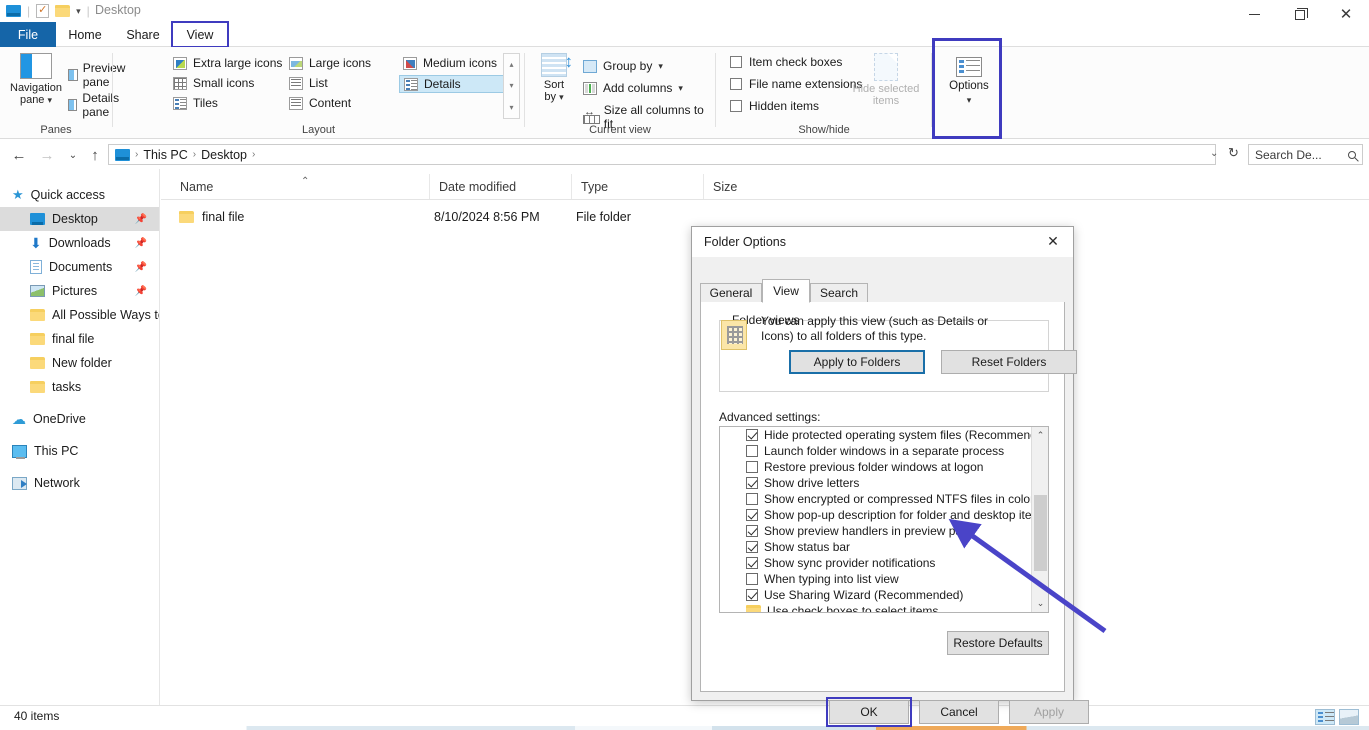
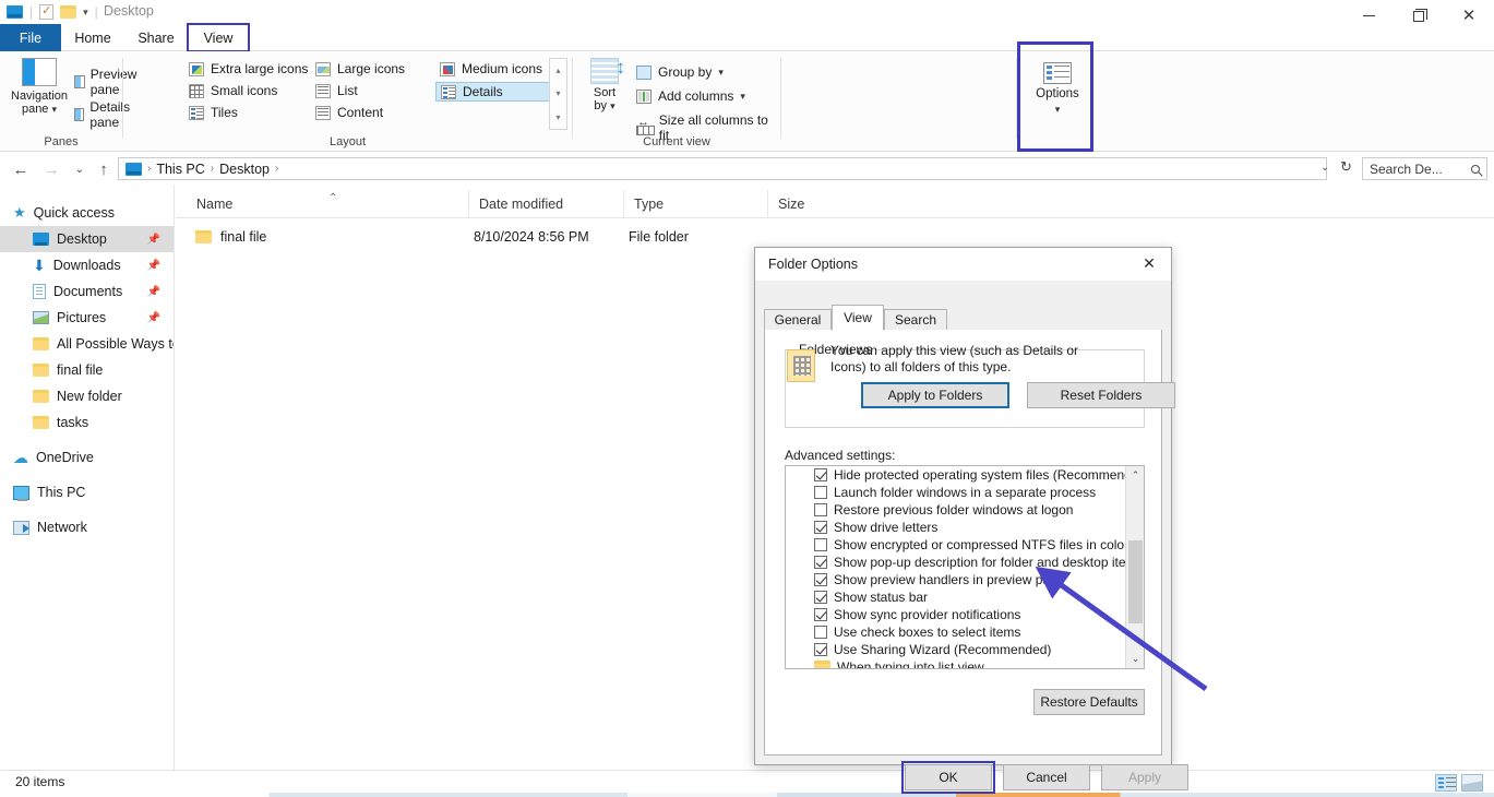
  |
  ▾
  |
  Desktop
  ✕
  File
  Home
  Share
  View
  Navigation
  pane ▾
  Preview pane
  Detais pane
  Panes
  Extra large icons
  Large icons
  Small icons
  List
  Tiles
  Content
  Medium icons
  Details
  ▴
  ▾
  ▾
  Layout
  Sort
  by ▾
  Group by
  ▾
  Add columns
  ▾
  Size all columns to fit
  Current view
- Item check boxes
- File name extensions
- Hidden items
- Hide selected
- items
- Show/hide
  Options
  ▾
  ←
  →
  ⌄
  ↑
  ›
  This PC
  ›
  Desktop
  ›
  ⌄
  ↻
  Search De...
  ★
  Quick access
  Desktop
  📌
  ⬇
  Downloads
  📌
  Documents
  📌
  Pictures
  📌
  All Possible Ways t
  final file
  New folder
  tasks
  ☁
  OneDrive
  This PC
  Network
  Name
  ⌃
  Date modified
  Type
  Size
  final file
  8/10/2024 8:56 PM
  File folder
- 40 items
+ 20 items
  Folder Options
  ✕
  General
  View
  Search
  lder views
  You can apply this view (such as Details or Icons) to all folders of this type.
  Apply to Folders
  Reset Folders
  Advanced settings:
  Hide protected operating system files (Recommen
  Launch folder windows in a separate process
  Restore previous folder windows at logon
  Show drive letters
  Show encrypted or compressed NTFS files in colo
  Show pop-up description for folder and desktop ite
  Show preview handlers in preview pae
  Show status bar
  Show sync provider notifications
- When typing into list view
+ Use check boxes to select items
  Use Sharing Wizard (Recommended)
- Use check boxes to select items
+ When typing into list view
  ⌃
  ⌄
  Restore Defaults
  OK
  Cancel
  Apply
